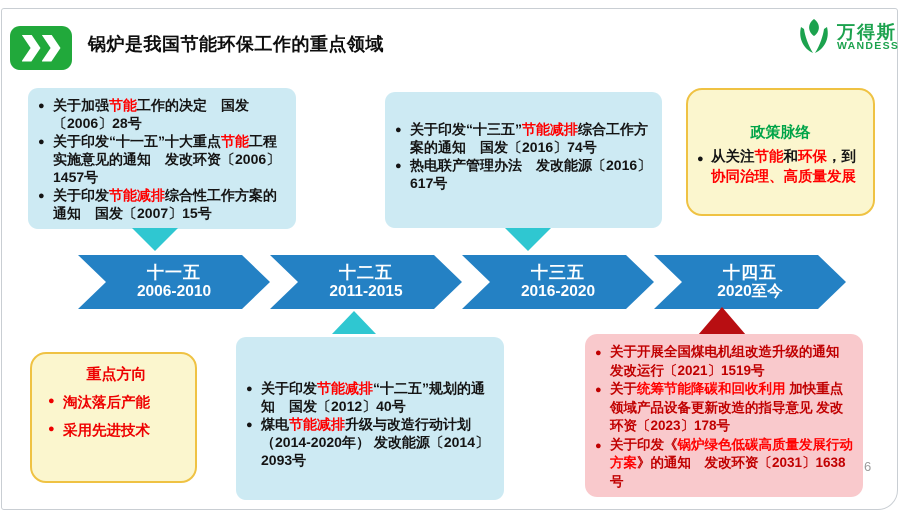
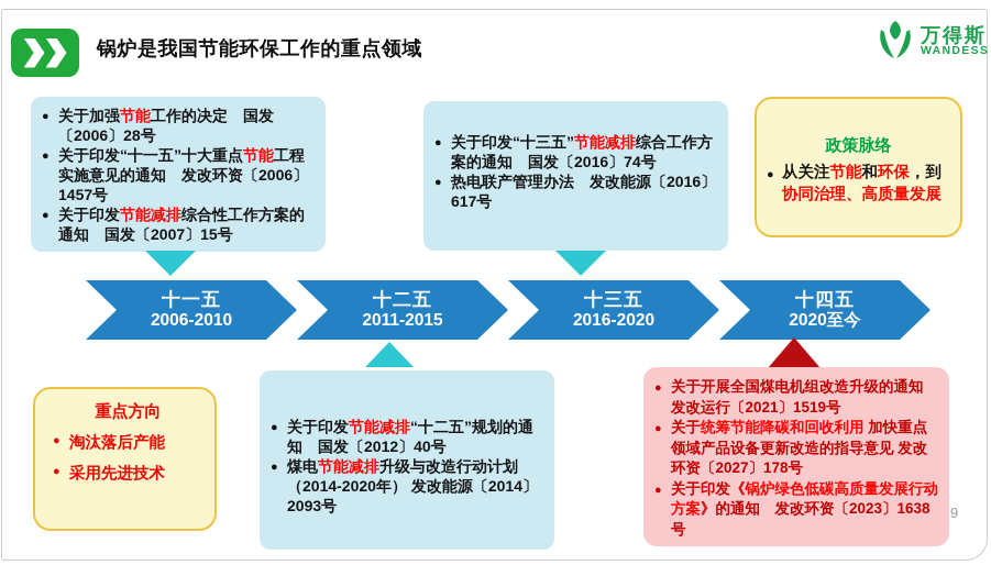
  锅炉是我国节能环保工作的重点领域
  万得斯
  WANDESS
  关于加强节能工作的决定 国发〔2006〕28号
  关于印发“十一五”十大重点节能工程实施意见的通知 发改环资〔2006〕1457号
  关于印发节能减排综合性工作方案的通知 国发〔2007〕15号
  关于印发“十三五”节能减排综合工作方案的通知 国发〔2016〕74号
  热电联产管理办法 发改能源〔2016〕617号
  政策脉络
  从关注节能和环保，到协同治理、高质量发展
  十一五
  2006-2010
  十二五
  2011-2015
  十三五
  2016-2020
  十四五
  2020至今
  重点方向
  淘汰落后产能
  采用先进技术
  关于印发节能减排“十二五”规划的通知 国发〔2012〕40号
  煤电节能减排升级与改造行动计划（2014-2020年） 发改能源〔2014〕2093号
  关于开展全国煤电机组改造升级的通知 发改运行〔2021〕1519号
- 关于统筹节能降碳和回收利用 加快重点领域产品设备更新改造的指导意见 发改环资〔2023〕178号
+ 关于统筹节能降碳和回收利用 加快重点领域产品设备更新改造的指导意见 发改环资〔2027〕178号
- 关于印发《锅炉绿色低碳高质量发展行动方案》的通知 发改环资〔2031〕1638号
+ 关于印发《锅炉绿色低碳高质量发展行动方案》的通知 发改环资〔2023〕1638号
- 6
+ 9
